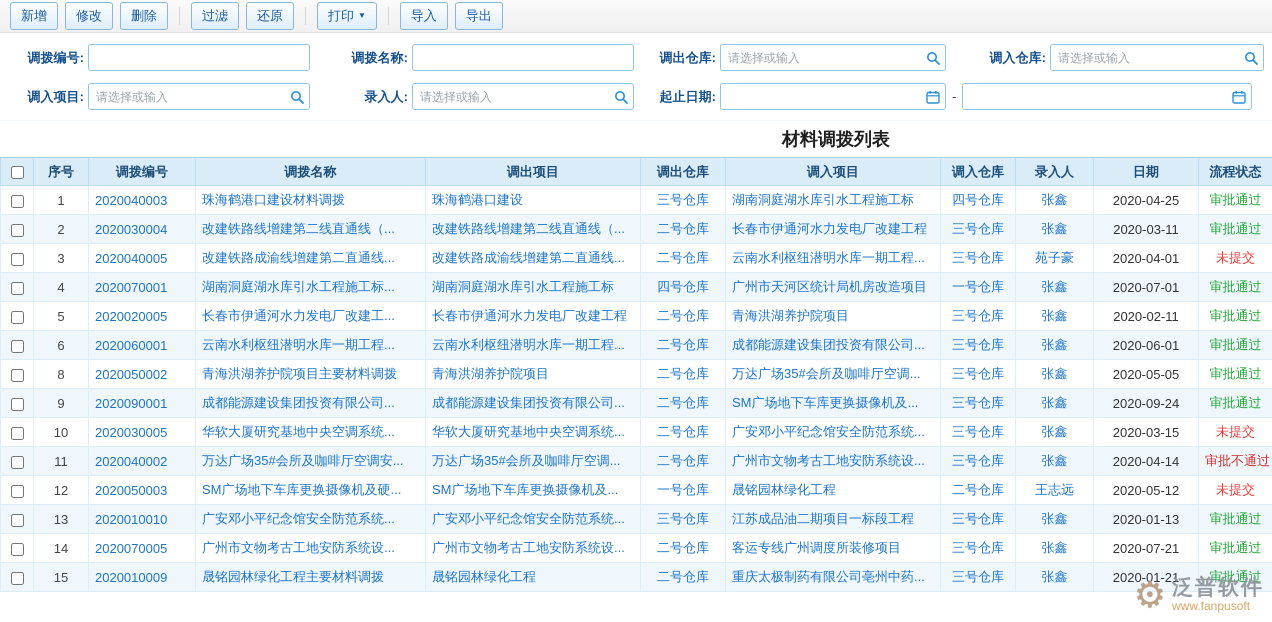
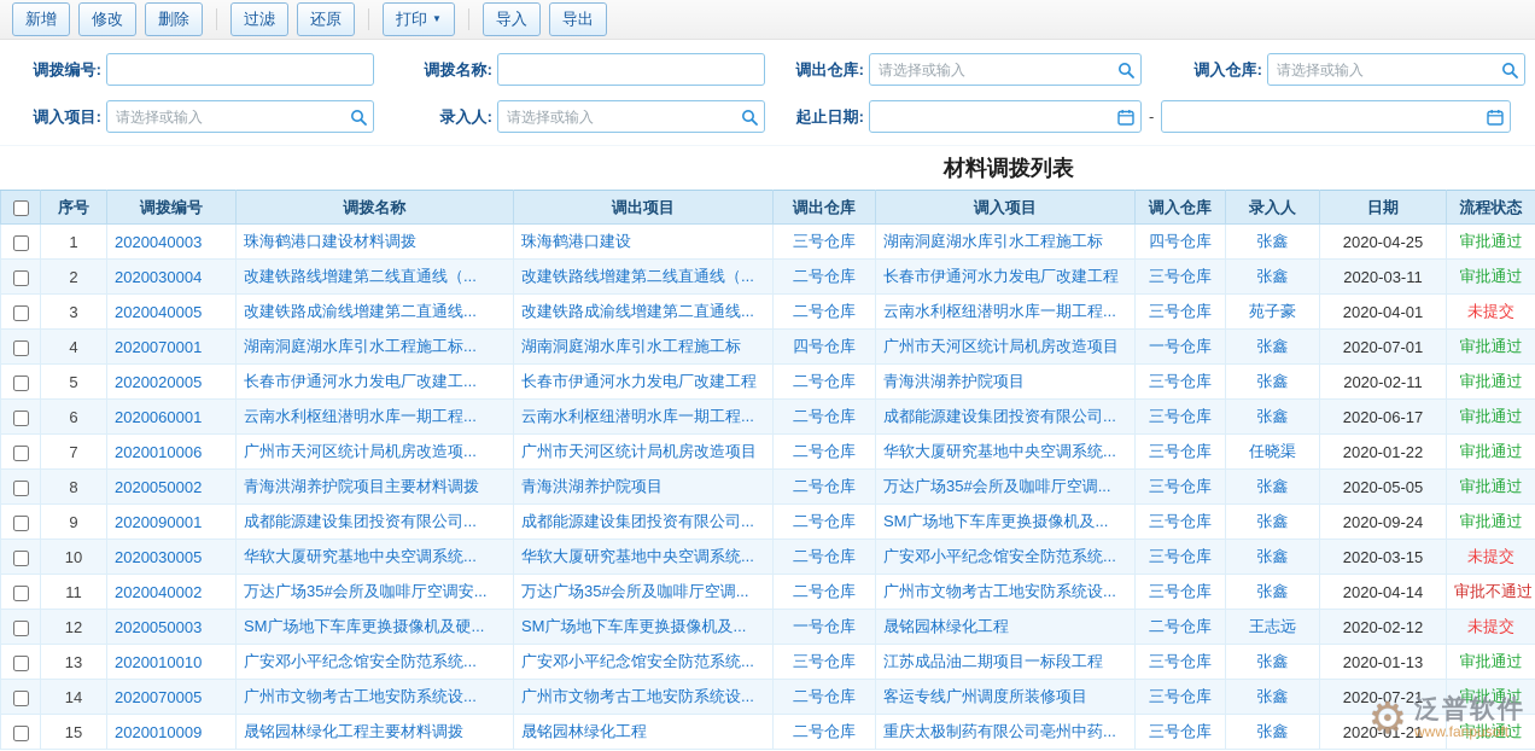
  新增
  修改
  删除
  过滤
  还原
  打印
  ▼
  导入
  导出
  调拨编号:
  调拨名称:
  调出仓库:
  请选择或输入
  调入仓库:
  请选择或输入
  调入项目:
  请选择或输入
  录入人:
  请选择或输入
  起止日期:
  -
  材料调拨列表
  	序号	调拨编号	调拨名称	调出项目	调出仓库	调入项目	调入仓库	录入人	日期	流程状态
  	1	2020040003	珠海鹤港口建设材料调拨	珠海鹤港口建设	三号仓库	湖南洞庭湖水库引水工程施工标	四号仓库	张鑫	2020-04-25	审批通过
  	2	2020030004	改建铁路线增建第二线直通线（...	改建铁路线增建第二线直通线（...	二号仓库	长春市伊通河水力发电厂改建工程	三号仓库	张鑫	2020-03-11	审批通过
  	3	2020040005	改建铁路成渝线增建第二直通线...	改建铁路成渝线增建第二直通线...	二号仓库	云南水利枢纽潜明水库一期工程...	三号仓库	苑子豪	2020-04-01	未提交
  	4	2020070001	湖南洞庭湖水库引水工程施工标...	湖南洞庭湖水库引水工程施工标	四号仓库	广州市天河区统计局机房改造项目	一号仓库	张鑫	2020-07-01	审批通过
  	5	2020020005	长春市伊通河水力发电厂改建工...	长春市伊通河水力发电厂改建工程	二号仓库	青海洪湖养护院项目	三号仓库	张鑫	2020-02-11	审批通过
- 	6	2020060001	云南水利枢纽潜明水库一期工程...	云南水利枢纽潜明水库一期工程...	二号仓库	成都能源建设集团投资有限公司...	三号仓库	张鑫	2020-06-01	审批通过
+ 	6	2020060001	云南水利枢纽潜明水库一期工程...	云南水利枢纽潜明水库一期工程...	二号仓库	成都能源建设集团投资有限公司...	三号仓库	张鑫	2020-06-17	审批通过
+ 	7	2020010006	广州市天河区统计局机房改造项...	广州市天河区统计局机房改造项目	二号仓库	华软大厦研究基地中央空调系统...	三号仓库	任晓渠	2020-01-22	审批通过
  	8	2020050002	青海洪湖养护院项目主要材料调拨	青海洪湖养护院项目	二号仓库	万达广场35#会所及咖啡厅空调...	三号仓库	张鑫	2020-05-05	审批通过
  	9	2020090001	成都能源建设集团投资有限公司...	成都能源建设集团投资有限公司...	二号仓库	SM广场地下车库更换摄像机及...	三号仓库	张鑫	2020-09-24	审批通过
  	10	2020030005	华软大厦研究基地中央空调系统...	华软大厦研究基地中央空调系统...	二号仓库	广安邓小平纪念馆安全防范系统...	三号仓库	张鑫	2020-03-15	未提交
  	11	2020040002	万达广场35#会所及咖啡厅空调安...	万达广场35#会所及咖啡厅空调...	二号仓库	广州市文物考古工地安防系统设...	三号仓库	张鑫	2020-04-14	审批不通过
- 	12	2020050003	SM广场地下车库更换摄像机及硬...	SM广场地下车库更换摄像机及...	一号仓库	晟铭园林绿化工程	二号仓库	王志远	2020-05-12	未提交
+ 	12	2020050003	SM广场地下车库更换摄像机及硬...	SM广场地下车库更换摄像机及...	一号仓库	晟铭园林绿化工程	二号仓库	王志远	2020-02-12	未提交
  	13	2020010010	广安邓小平纪念馆安全防范系统...	广安邓小平纪念馆安全防范系统...	三号仓库	江苏成品油二期项目一标段工程	三号仓库	张鑫	2020-01-13	审批通过
  	14	2020070005	广州市文物考古工地安防系统设...	广州市文物考古工地安防系统设...	二号仓库	客运专线广州调度所装修项目	三号仓库	张鑫	2020-07-21	审批通过
  	15	2020010009	晟铭园林绿化工程主要材料调拨	晟铭园林绿化工程	二号仓库	重庆太极制药有限公司亳州中药...	三号仓库	张鑫	2020-01-21	审批通过
  ⚙
  泛普软件
  www.fanpusoft
